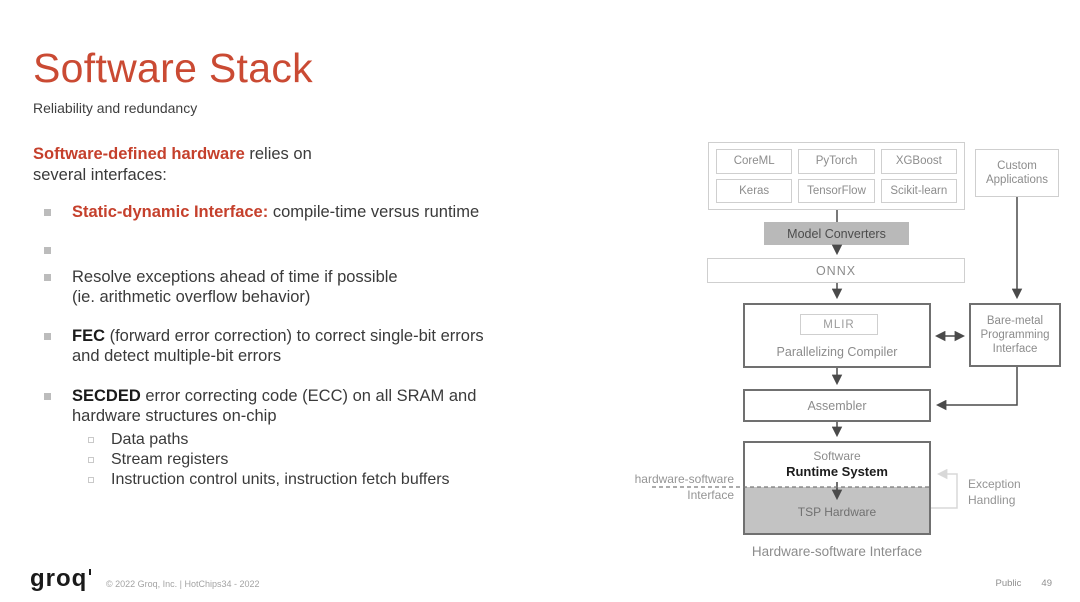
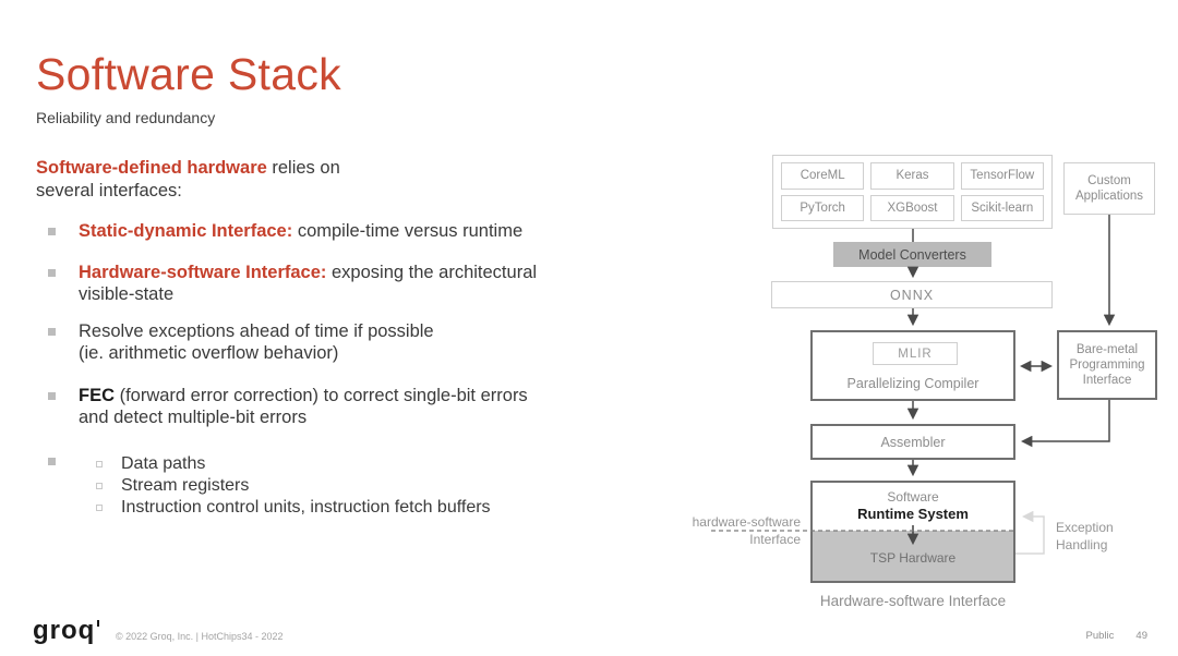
  Software Stack
  Reliability and redundancy
  Software-defined hardware relies on
  several interfaces:
  Static-dynamic Interface: compile-time versus runtime
+ Hardware-software Interface: exposing the architectural
+ visible-state
  Resolve exceptions ahead of time if possible
  (ie. arithmetic overflow behavior)
  FEC (forward error correction) to correct single-bit errors
  and detect multiple-bit errors
- SECDED error correcting code (ECC) on all SRAM and
- hardware structures on-chip
  Data paths
  Stream registers
  Instruction control units, instruction fetch buffers
  CoreML
- PyTorch
+ Keras
- XGBoost
+ TensorFlow
- Keras
+ PyTorch
- TensorFlow
+ XGBoost
  Scikit-learn
  Custom
  Applications
  Model Converters
  ONNX
  MLIR
  Parallelizing Compiler
  Bare-metal
  Programming
  Interface
  Assembler
  Software
  Runtime System
  TSP Hardware
  hardware-software
  Interface
  Exception
  Handling
  Hardware-software Interface
  groq
  © 2022 Groq, Inc. | HotChips34 - 2022
  Public
  49
